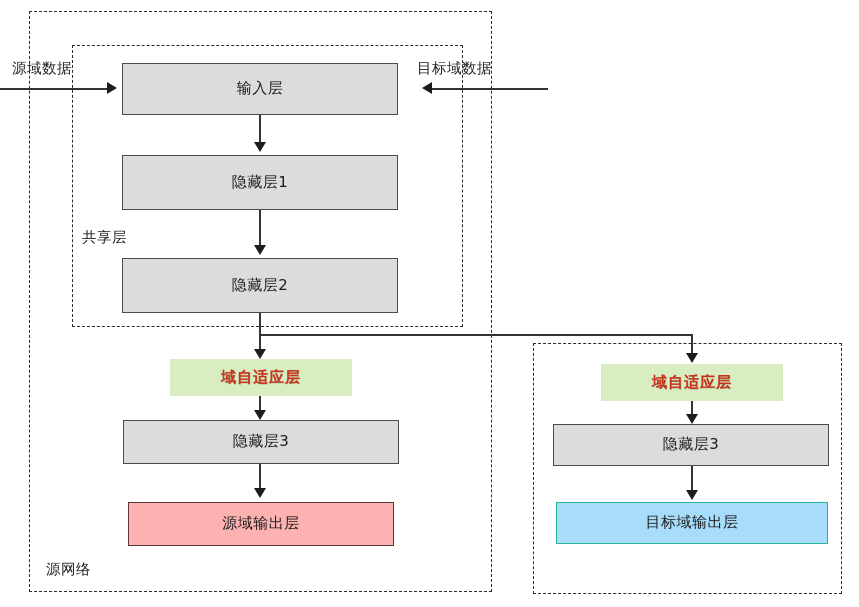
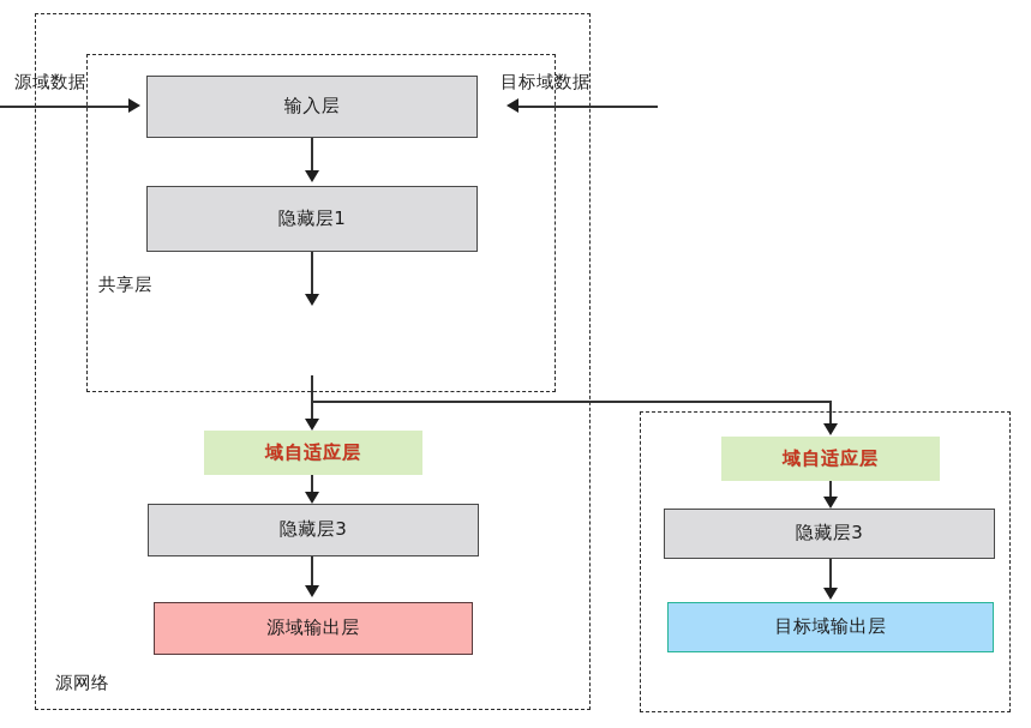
  源域数据
  目标域数据
  共享层
  源网络
  输入层
  隐藏层1
- 隐藏层2
  域自适应层
  隐藏层3
  源域输出层
  域自适应层
  隐藏层3
  目标域输出层
